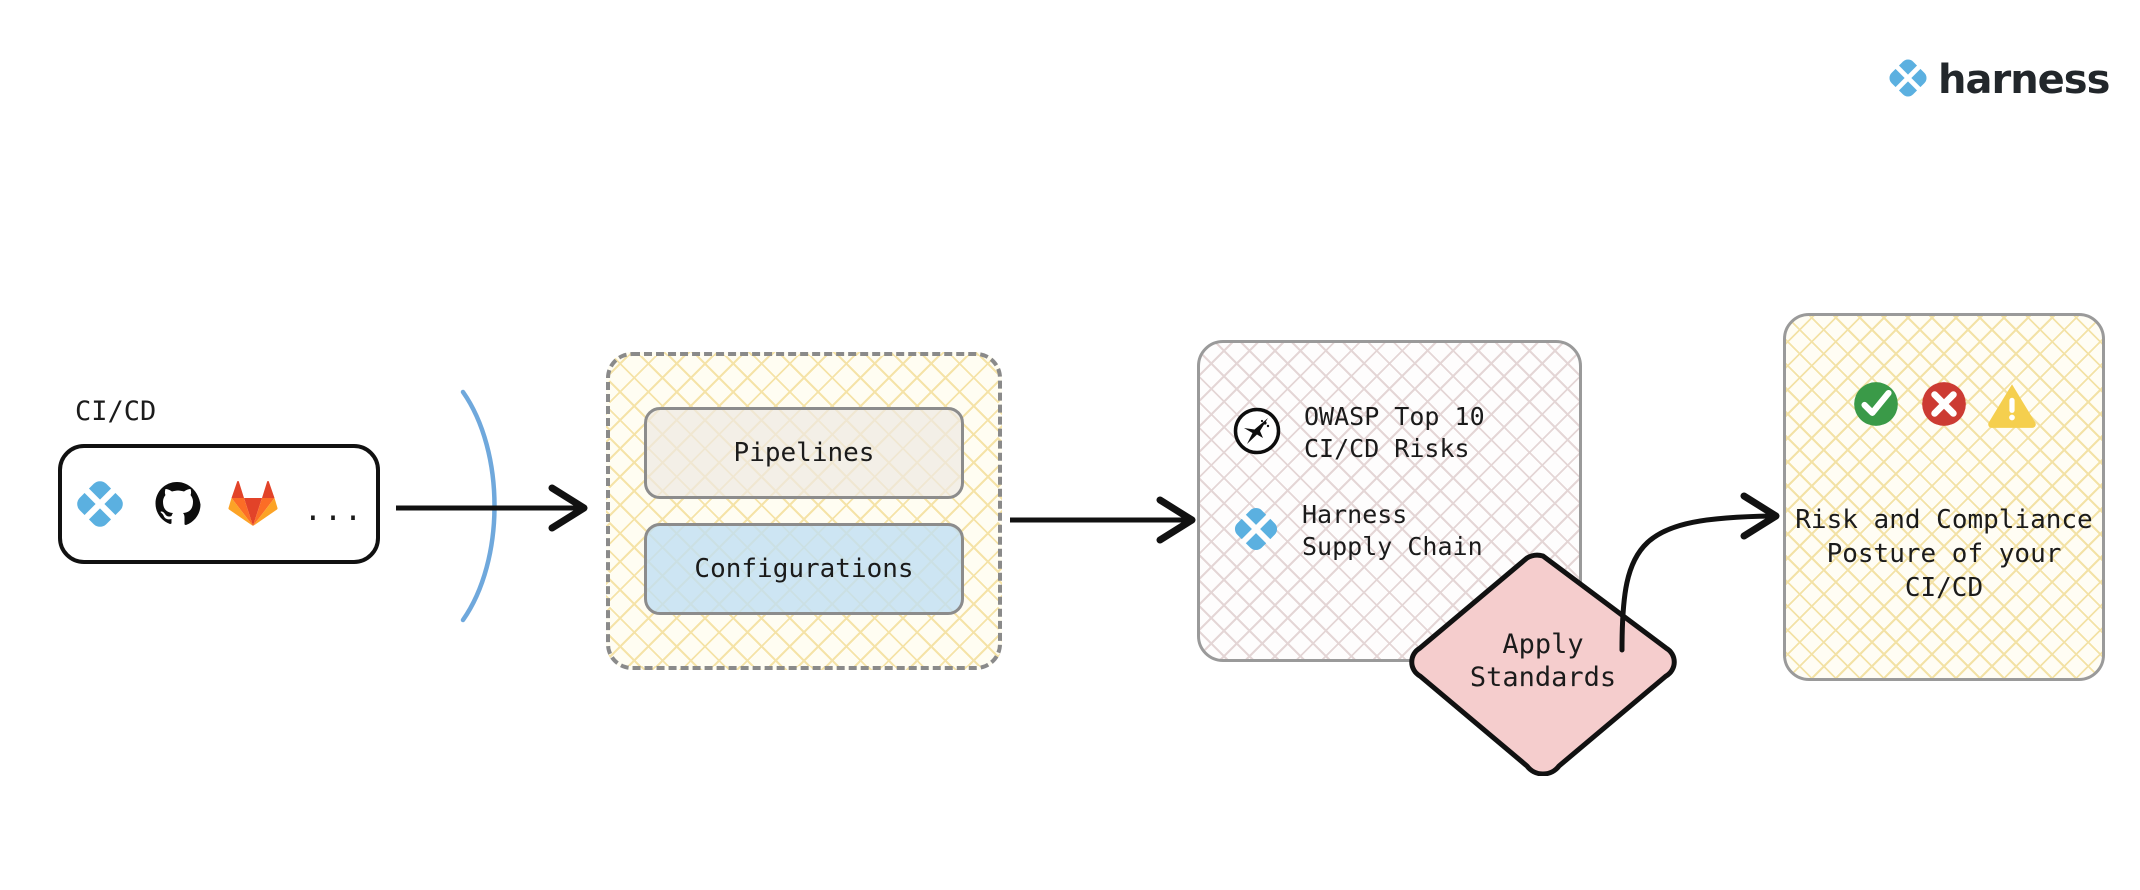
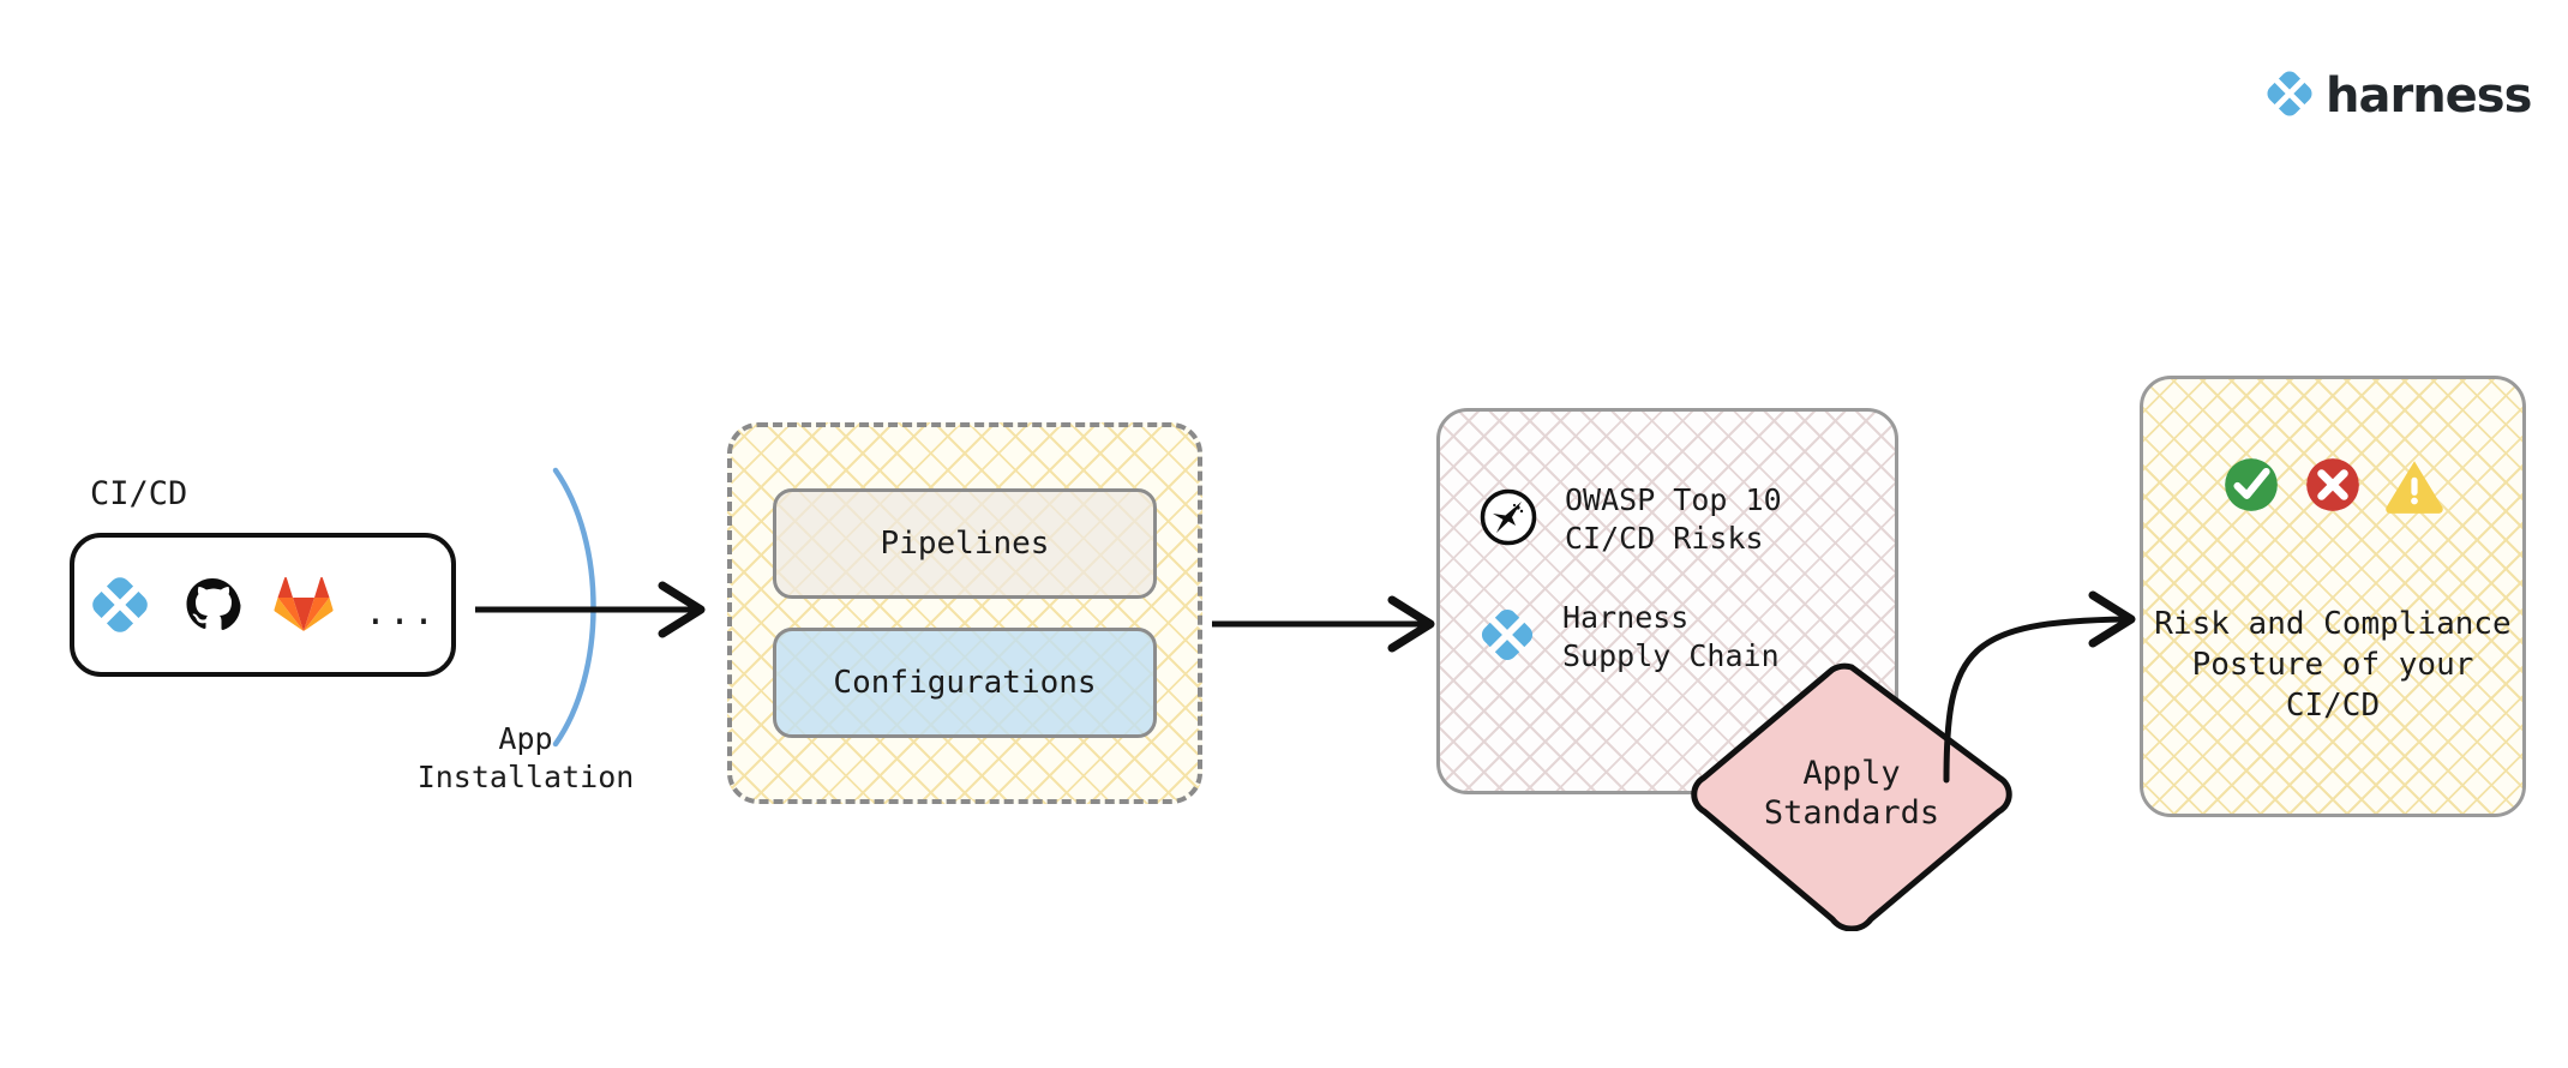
  harness
  CI/CD
  ...
+ App
+ Installation
  Pipelines
  Configurations
  OWASP Top 10
  CI/CD Risks
  Harness
  Supply Chain
  Apply
  Standards
  Risk and Compliance
  Posture of your
  CI/CD
